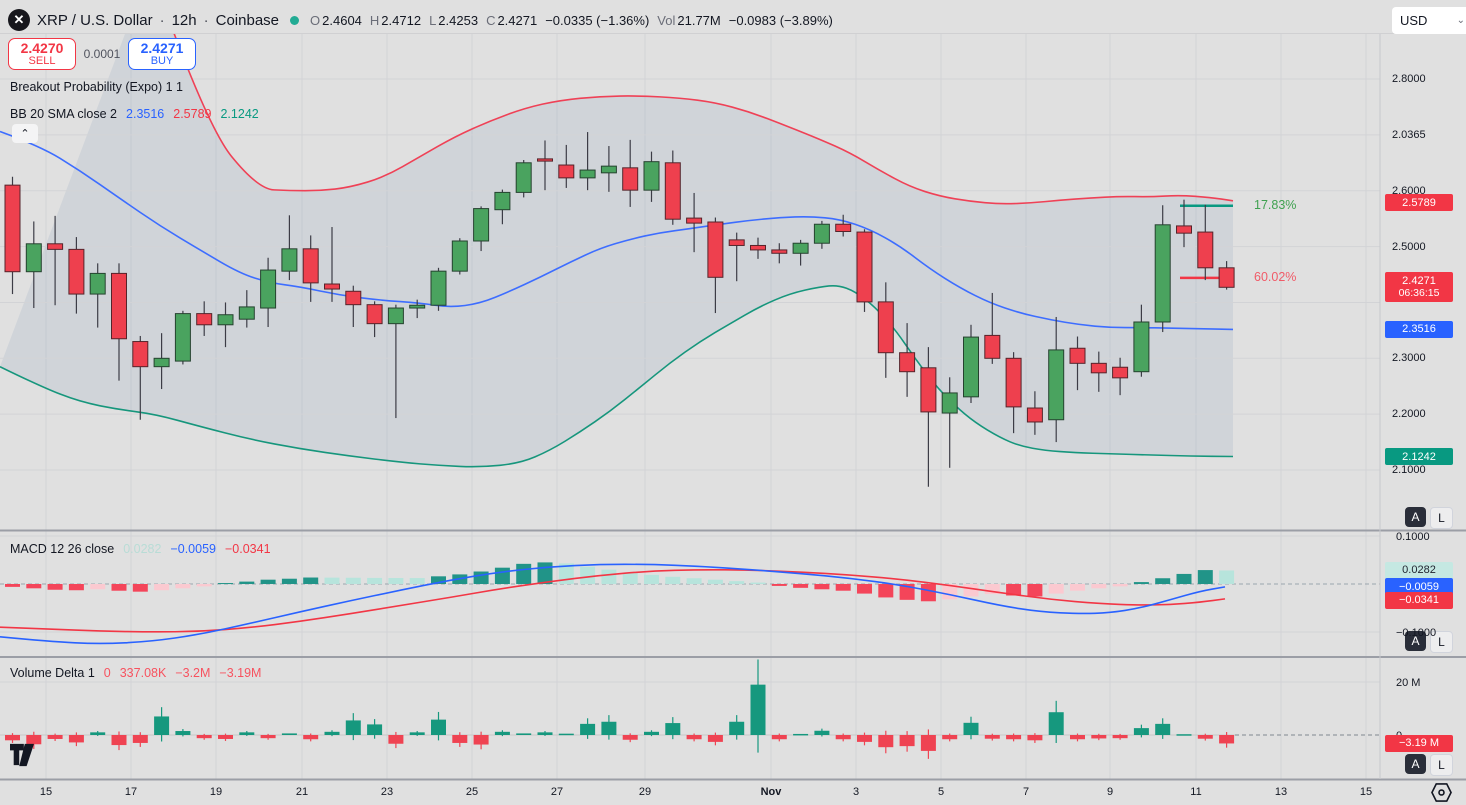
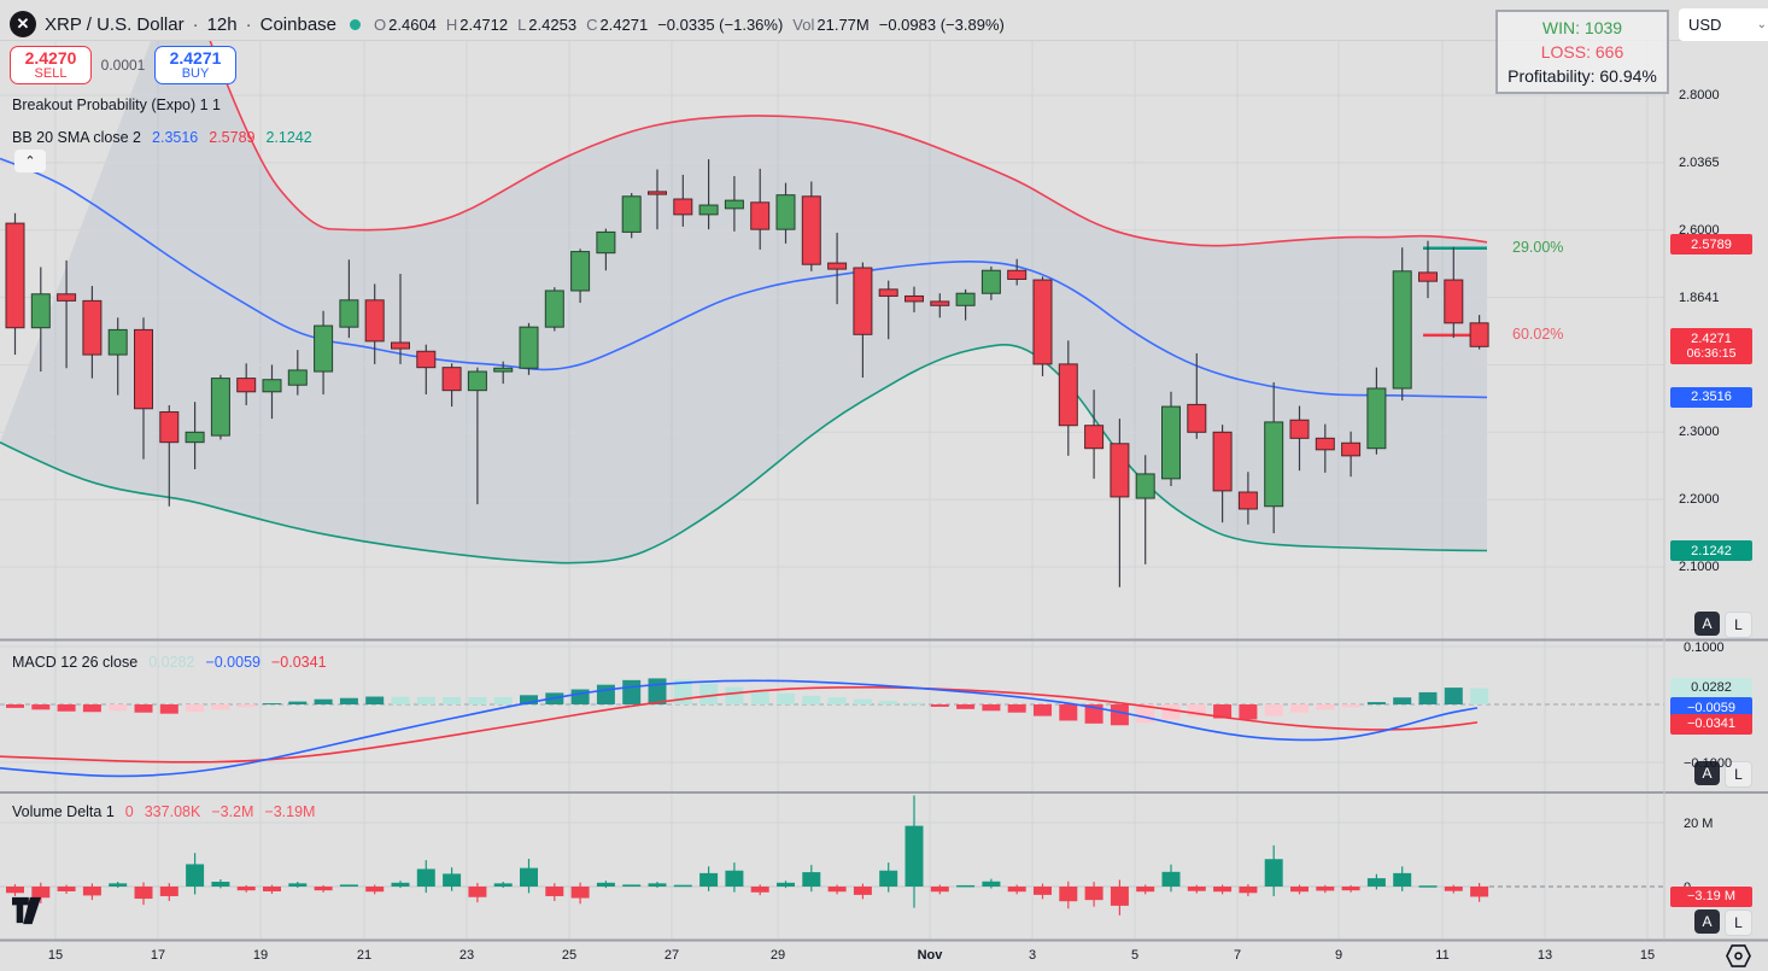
  ✕
  XRP / U.S. Dollar
  ·
  12h
  ·
  Coinbase
  O
  2.4604
  H
  2.4712
  L
  2.4253
  C
  2.4271
  −0.0335 (−1.36%)
  Vol
  21.77M
  −0.0983 (−3.89%)
  2.4270
  SELL
  0.0001
  2.4271
  BUY
  Breakout Probability (Expo) 1 1
  BB 20 SMA close 2
  2.3516
  2.5789
  2.1242
  MACD 12 26 close
  0.0282
  −0.0059
  −0.0341
  Volume Delta 1
  0
  337.08K
  −3.2M
  −3.19M
+ WIN: 1039
+ LOSS: 666
+ Profitability: 60.94%
  USD
  ⌄
  ⌃
  A
  L
  A
  L
  A
  L
  2.8000
  2.0365
  2.6000
- 2.5000
+ 1.8641
  2.3000
  2.2000
  2.1000
  2.5789
  2.4271
  06:36:15
  2.3516
  2.1242
  0.1000
  −0.1000
  0.0282
  −0.0059
  −0.0341
  20 M
  −3.19 M
  15
  17
  19
  21
  23
  25
  27
  29
  Nov
  3
  5
  7
  9
  11
  13
  15
- 17.83%
+ 29.00%
  60.02%
